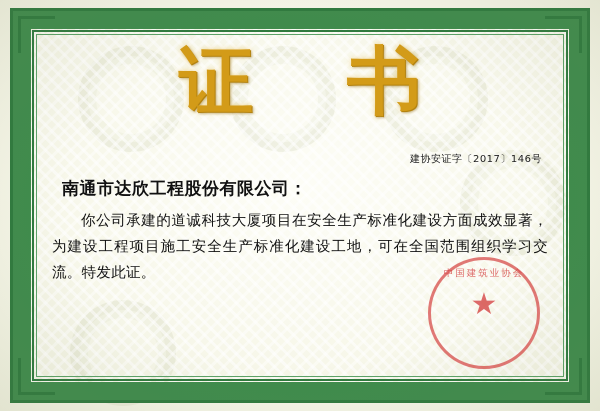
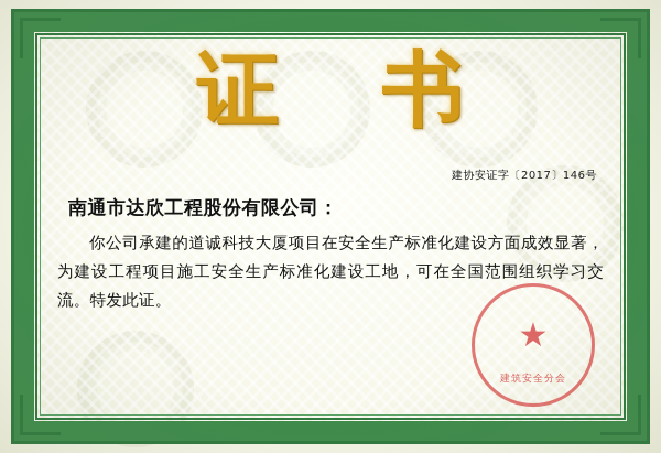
- 中国建筑业协会
  ★
+ 建筑安全分会
